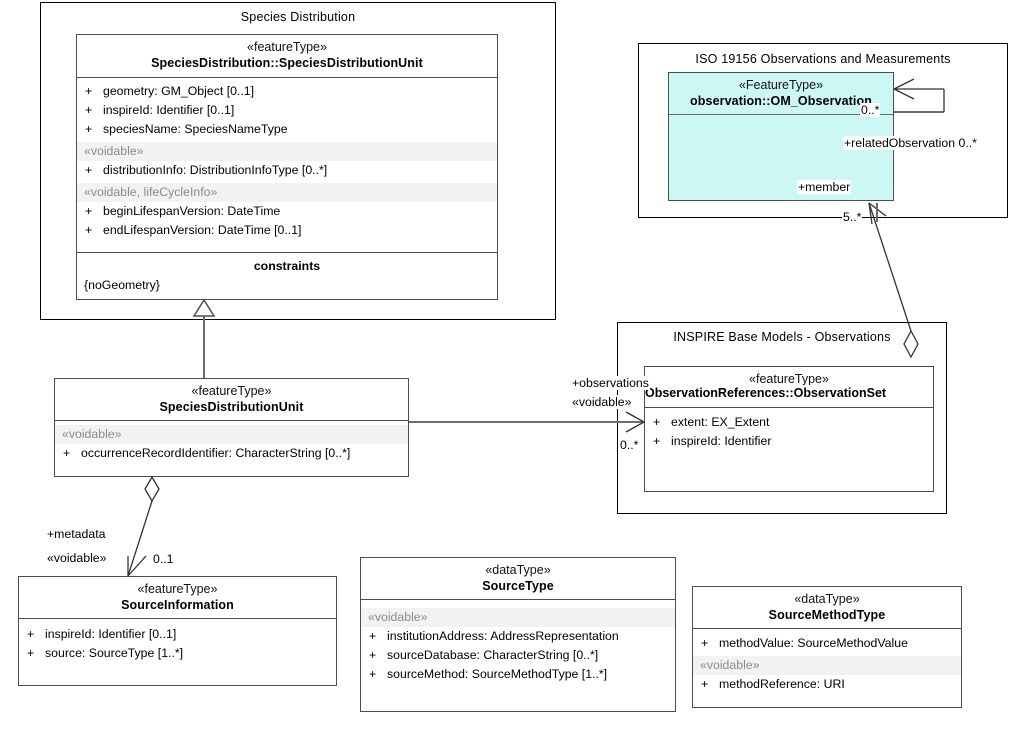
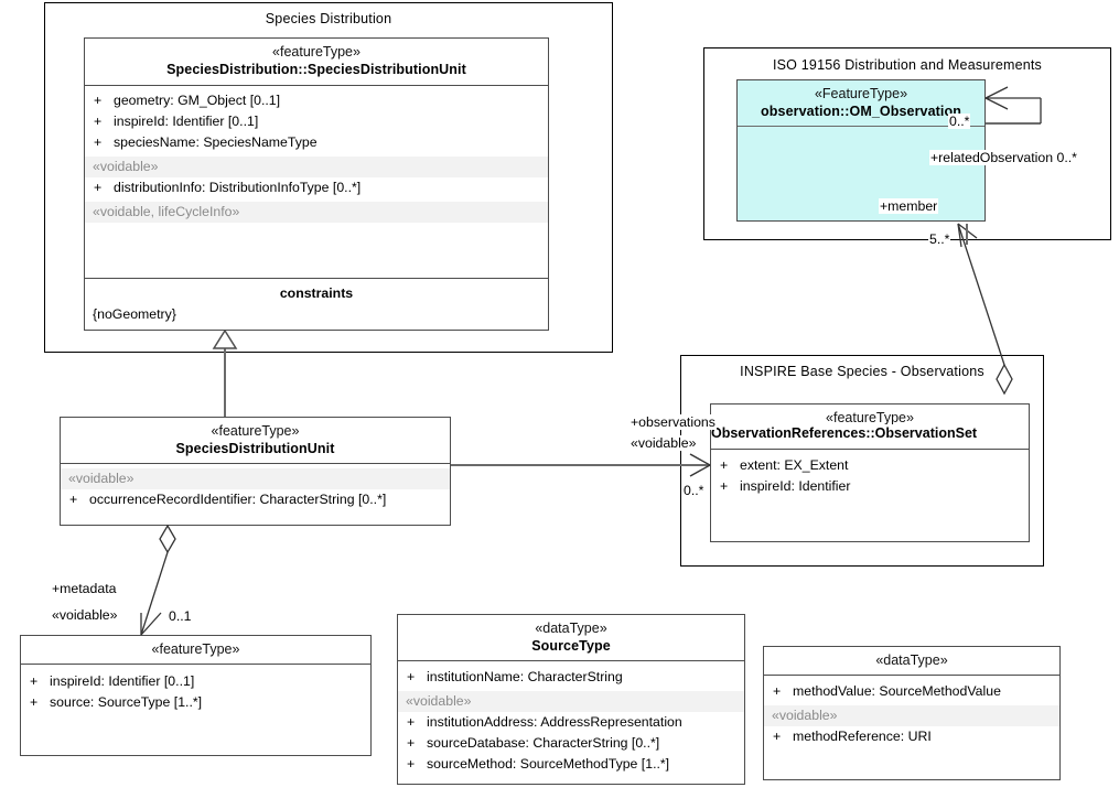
  Species Distribution
  «featureType»
  SpeciesDistribution::SpeciesDistributionUnit
  + geometry: GM_Object [0..1]
  + inspireId: Identifier [0..1]
  + speciesName: SpeciesNameType
  «voidable»
  + distributionInfo: DistributionInfoType [0..*]
  «voidable, lifeCycleInfo»
- + beginLifespanVersion: DateTime
- + endLifespanVersion: DateTime [0..1]
  constraints
  {noGeometry}
- ISO 19156 Observations and Measurements
+ ISO 19156 Distribution and Measurements
  «FeatureType»
  observation::OM_Observation
- INSPIRE Base Models - Observations
+ INSPIRE Base Species - Observations
  «featureType»
  + extent: EX_Extent
  + inspireId: Identifier
  ObservationReferences::ObservationSet
  «featureType»
  SpeciesDistributionUnit
  «voidable»
  + occurrenceRecordIdentifier: CharacterString [0..*]
  «featureType»
- SourceInformation
  + inspireId: Identifier [0..1]
  + source: SourceType [1..*]
  «dataType»
  SourceType
+ + institutionName: CharacterString
  «voidable»
  + institutionAddress: AddressRepresentation
  + sourceDatabase: CharacterString [0..*]
  + sourceMethod: SourceMethodType [1..*]
  «dataType»
- SourceMethodType
  + methodValue: SourceMethodValue
  «voidable»
  + methodReference: URI
  0..*
  +relatedObservation 0..*
  +member
  5..*
  +observations
  «voidable»
  0..*
  +metadata
  «voidable»
  0..1
